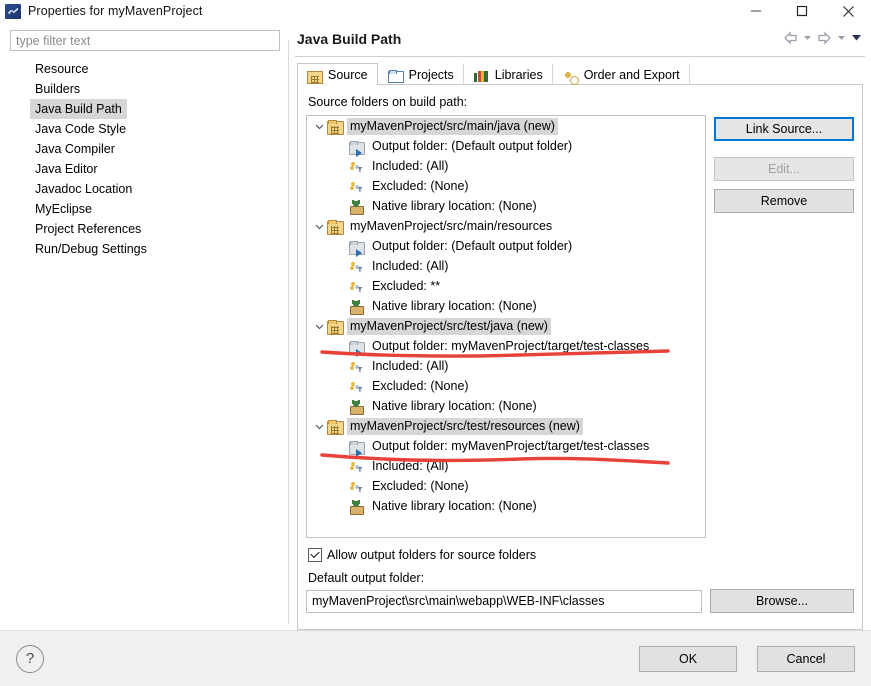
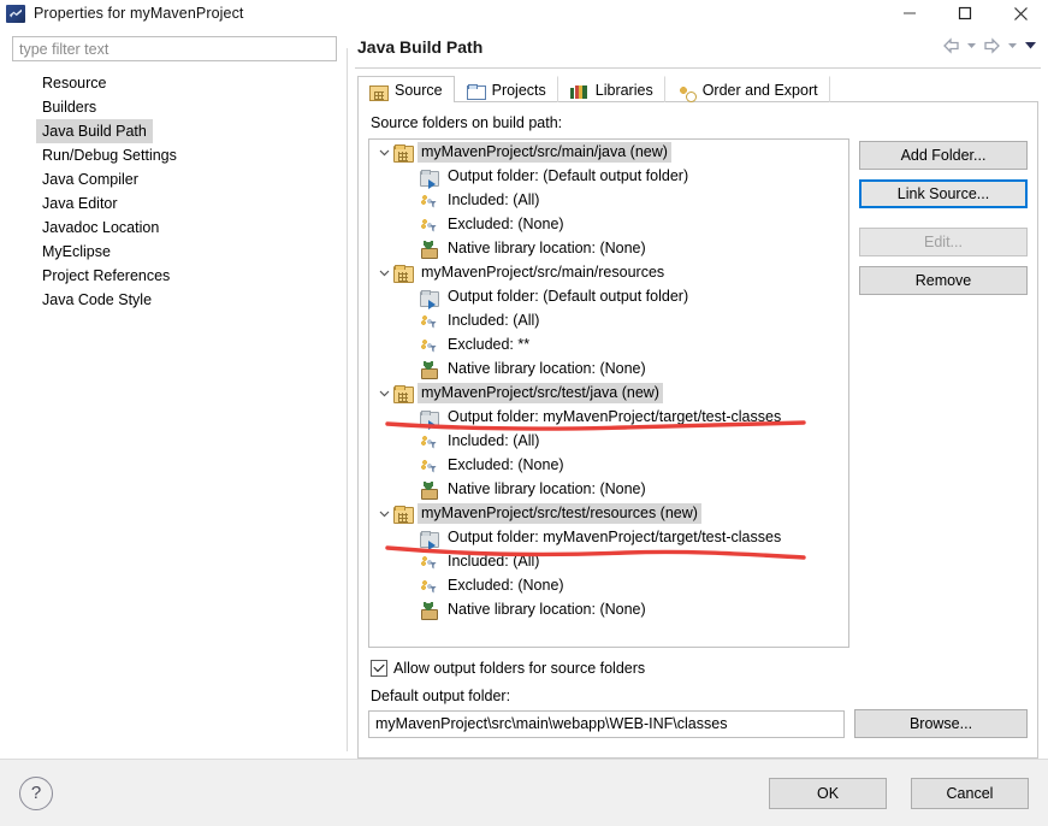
  Properties for myMavenProject
  type filter text
  Resource
  Builders
  Java Build Path
- Java Code Style
+ Run/Debug Settings
  Java Compiler
  Java Editor
  Javadoc Location
  MyEclipse
  Project References
- Run/Debug Settings
+ Java Code Style
  Java Build Path
  Source
  Projects
  Libraries
  Order and Export
  Source folders on build path:
  myMavenProject/src/main/java (new)
  Output folder: (Default output folder)
  Included: (All)
  Excluded: (None)
  Native library location: (None)
  myMavenProject/src/main/resources
  Output folder: (Default output folder)
  Included: (All)
  Excluded: **
  Native library location: (None)
  myMavenProject/src/test/java (new)
  Output folder: myMavenProject/target/test-classes
  Included: (All)
  Excluded: (None)
  Native library location: (None)
  myMavenProject/src/test/resources (new)
  Output folder: myMavenProject/target/test-classes
  Included: (All)
  Excluded: (None)
  Native library location: (None)
+ Add Folder...
  Link Source...
  Edit...
  Remove
  Allow output folders for source folders
  Default output folder:
  myMavenProject\src\main\webapp\WEB-INF\classes
  Browse...
  ?
  OK
  Cancel
